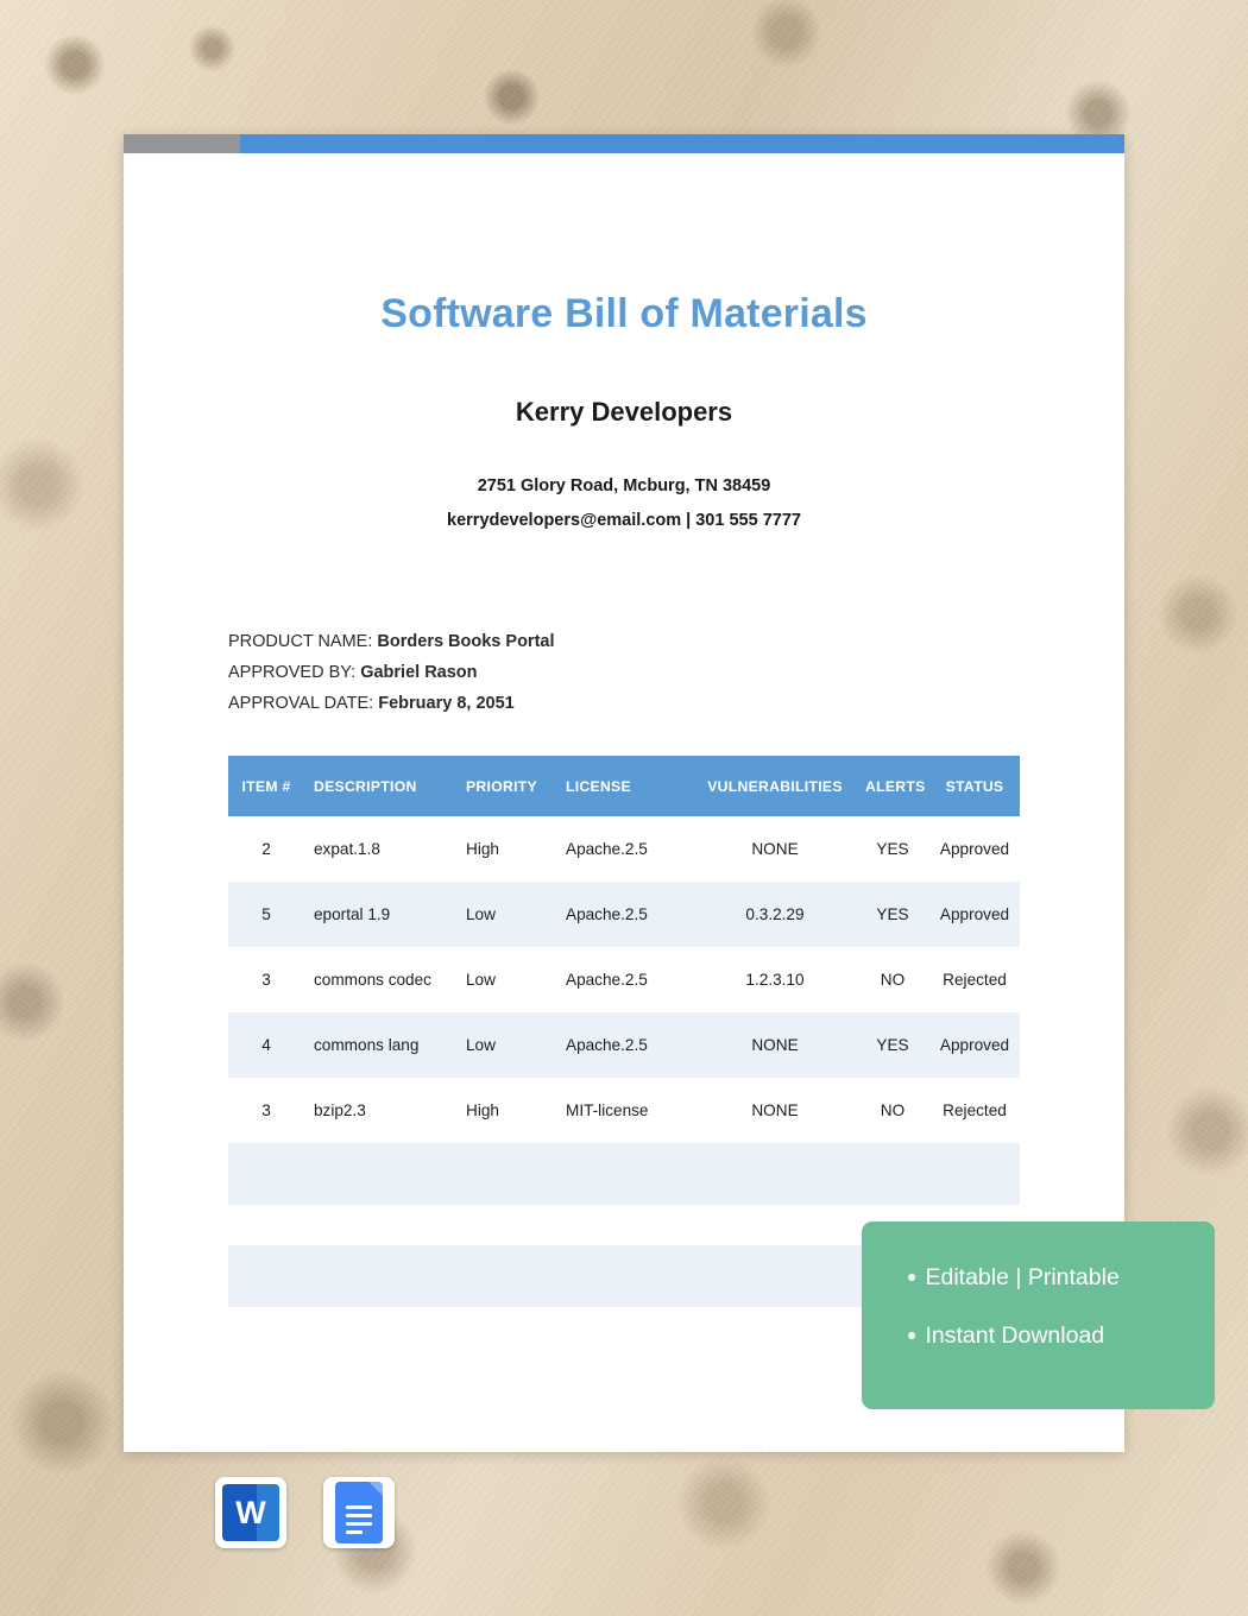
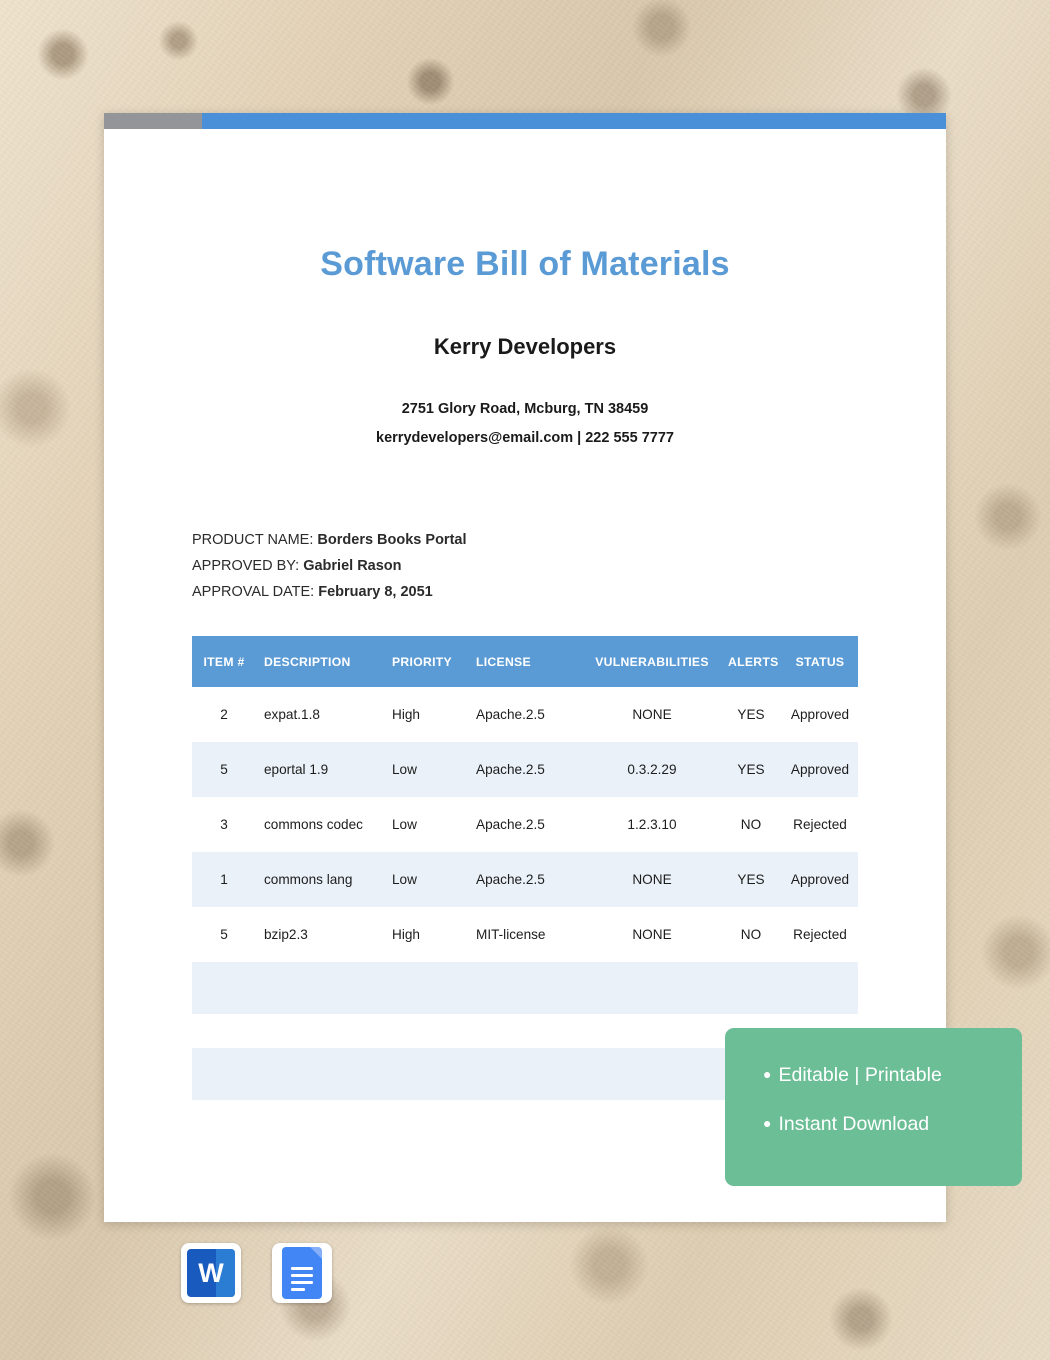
  Software Bill of Materials
  Kerry Developers
  2751 Glory Road, Mcburg, TN 38459
- kerrydevelopers@email.com | 301 555 7777
+ kerrydevelopers@email.com | 222 555 7777
  PRODUCT NAME: Borders Books Portal
  APPROVED BY: Gabriel Rason
  APPROVAL DATE: February 8, 2051
  ITEM #	DESCRIPTION	PRIORITY	LICENSE	VULNERABILITIES	ALERTS	STATUS
  2	expat.1.8	High	Apache.2.5	NONE	YES	Approved
  5	eportal 1.9	Low	Apache.2.5	0.3.2.29	YES	Approved
  3	commons codec	Low	Apache.2.5	1.2.3.10	NO	Rejected
- 4	commons lang	Low	Apache.2.5	NONE	YES	Approved
+ 1	commons lang	Low	Apache.2.5	NONE	YES	Approved
- 3	bzip2.3	High	MIT-license	NONE	NO	Rejected
+ 5	bzip2.3	High	MIT-license	NONE	NO	Rejected
  ● Editable | Printable
  ● Instant Download
  W
